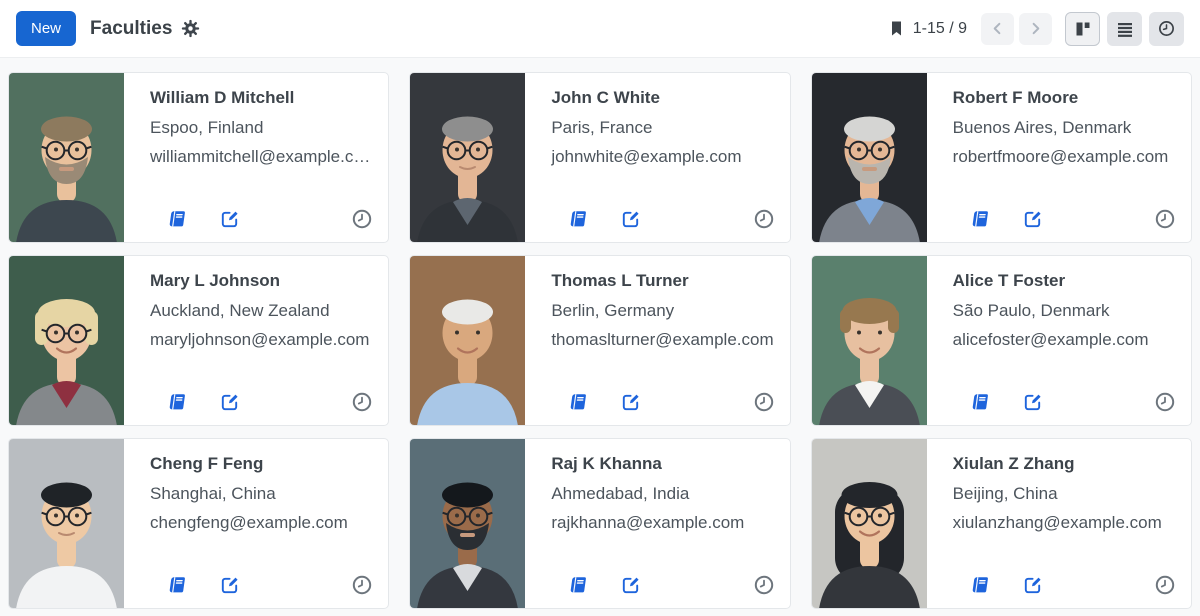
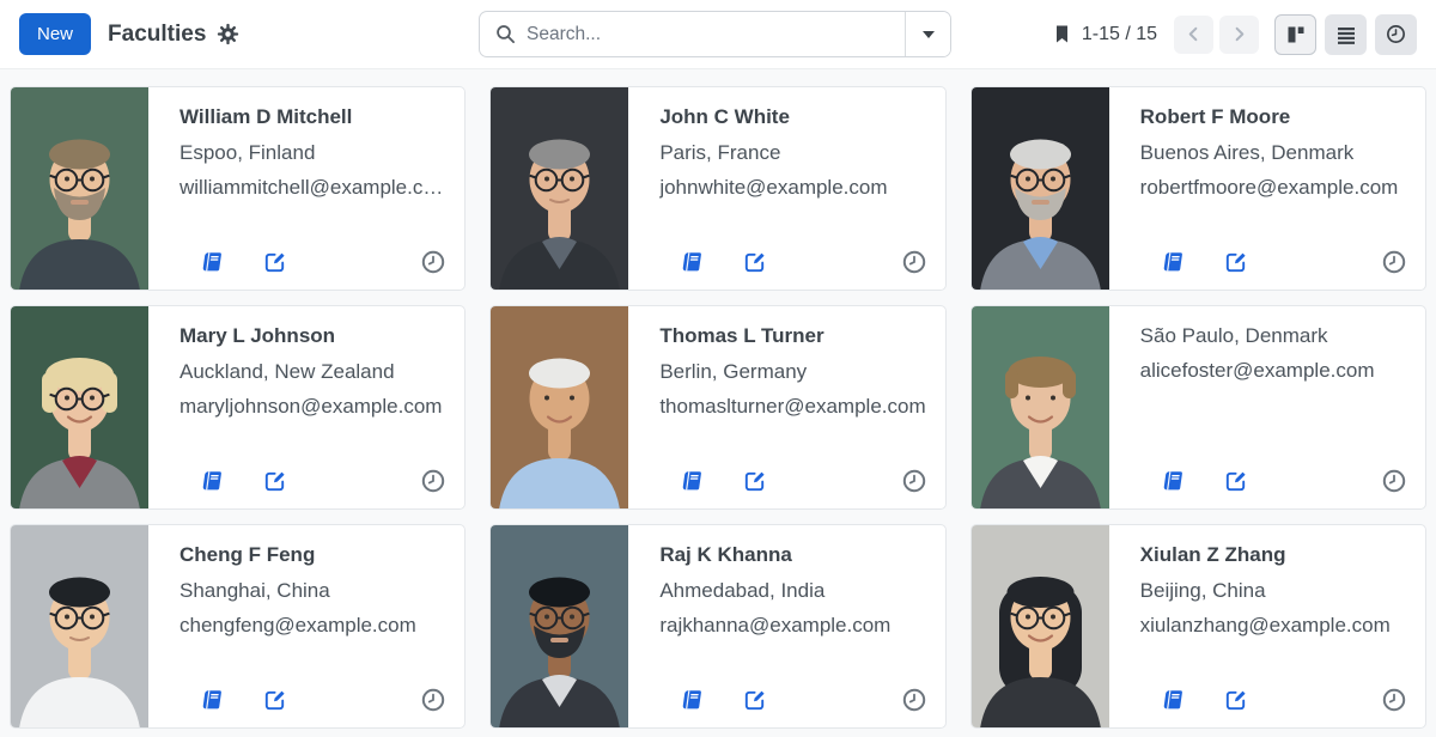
  New
  Faculties
+ Search...
- 1-15 / 9
+ 1-15 / 15
  William D Mitchell
  Espoo, Finland
  williammitchell@example.com
  John C White
  Paris, France
  johnwhite@example.com
  Robert F Moore
  Buenos Aires, Denmark
  robertfmoore@example.com
  Mary L Johnson
  Auckland, New Zealand
  maryljohnson@example.com
  Thomas L Turner
  Berlin, Germany
  thomaslturner@example.com
- Alice T Foster
  São Paulo, Denmark
  alicefoster@example.com
  Cheng F Feng
  Shanghai, China
  chengfeng@example.com
  Raj K Khanna
  Ahmedabad, India
  rajkhanna@example.com
  Xiulan Z Zhang
  Beijing, China
  xiulanzhang@example.com
